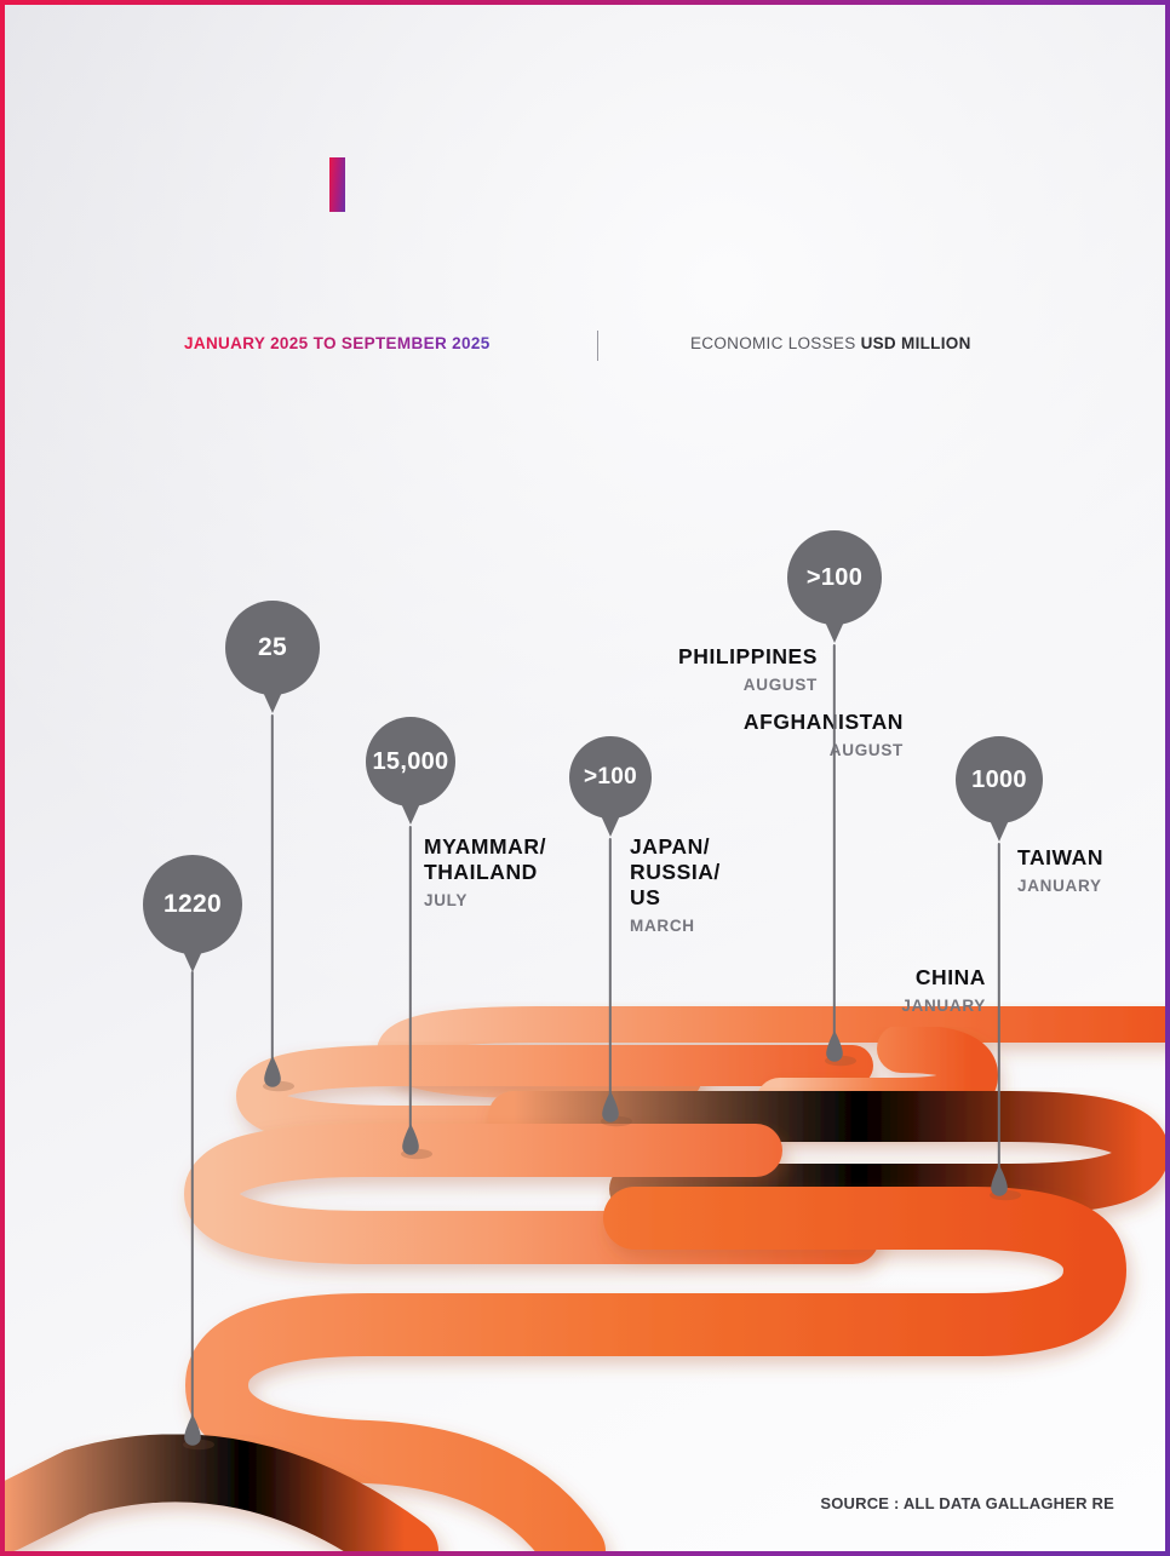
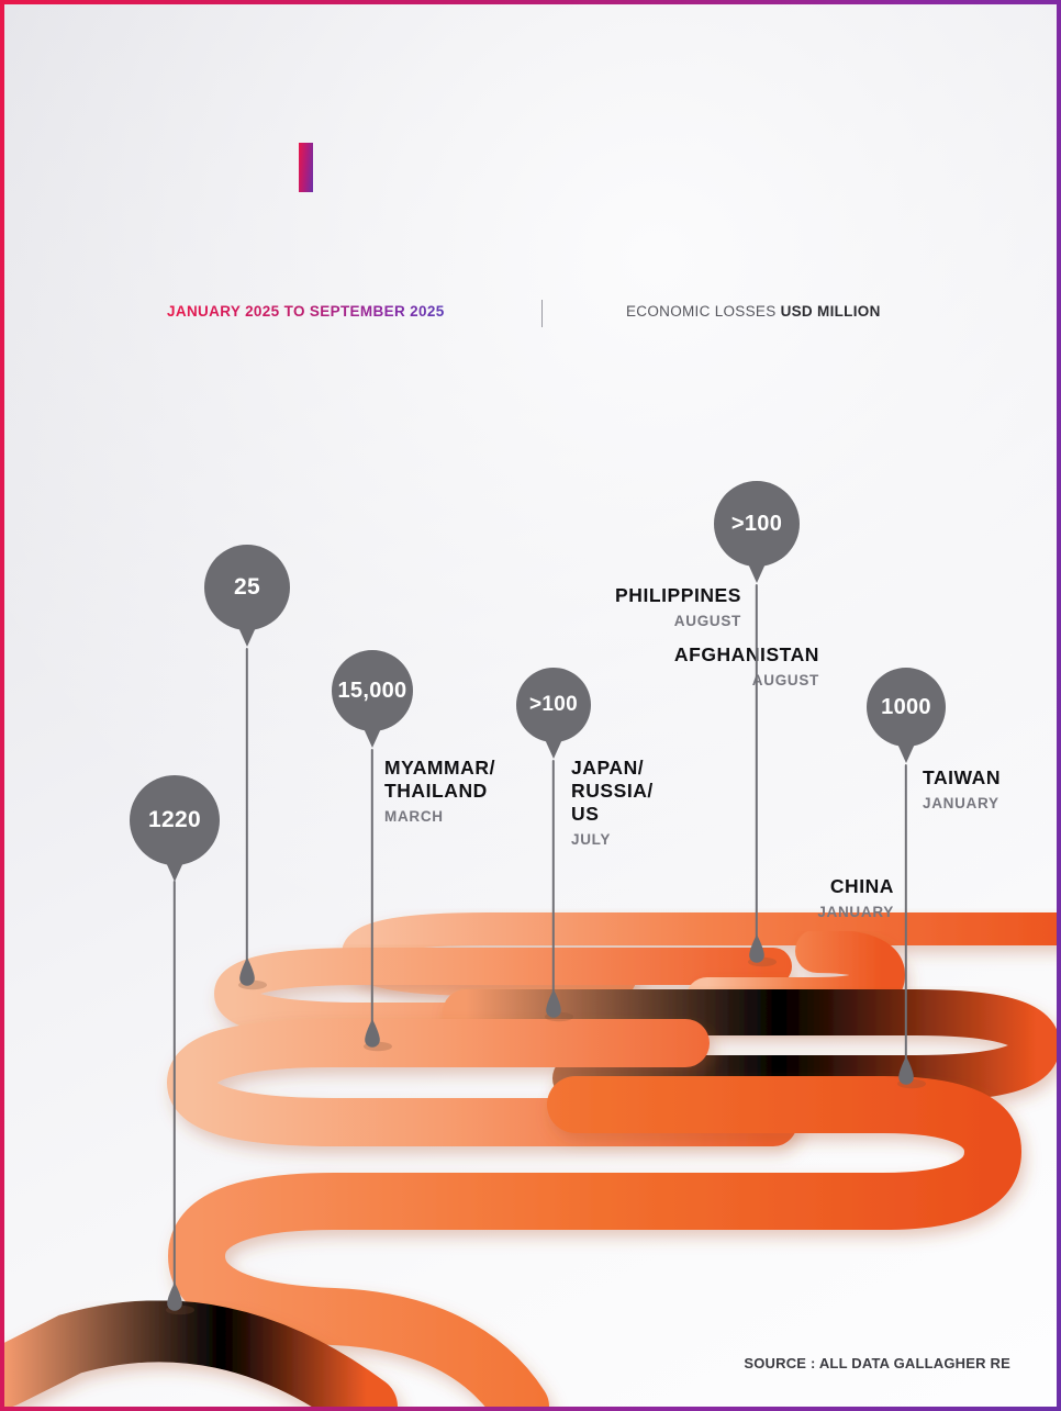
  JANUARY 2025 TO SEPTEMBER 2025
  ECONOMIC LOSSES USD MILLION
  1220
  CHINA
  JANUARY
  25
  AFGHANISTAN
  AUGUST
  15,000
  MYAMMAR/
  THAILAND
- JULY
+ MARCH
  >100
  JAPAN/
  RUSSIA/
  US
- MARCH
+ JULY
  >100
  PHILIPPINES
  AUGUST
  1000
  TAIWAN
  JANUARY
  SOURCE : ALL DATA GALLAGHER RE
